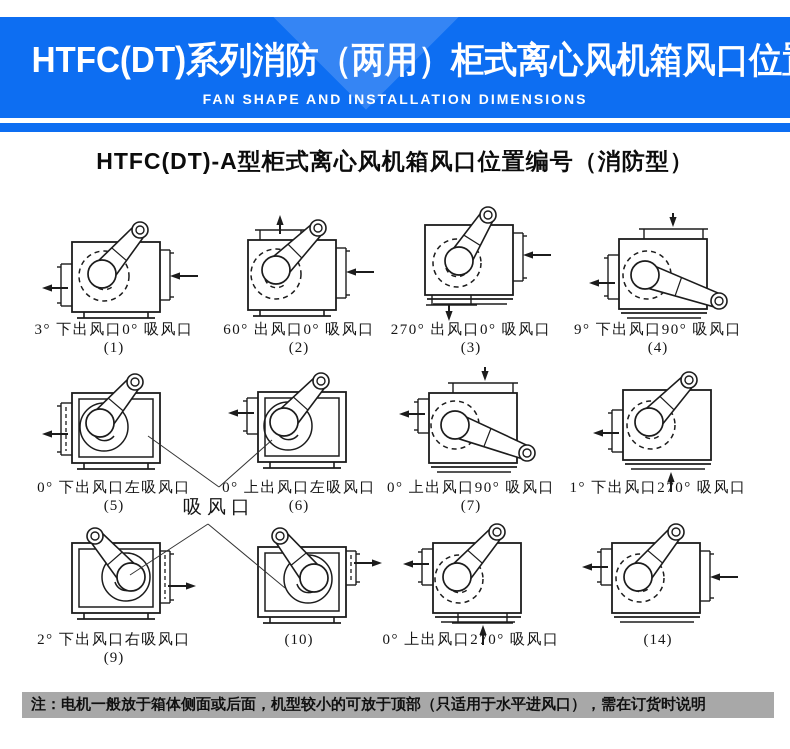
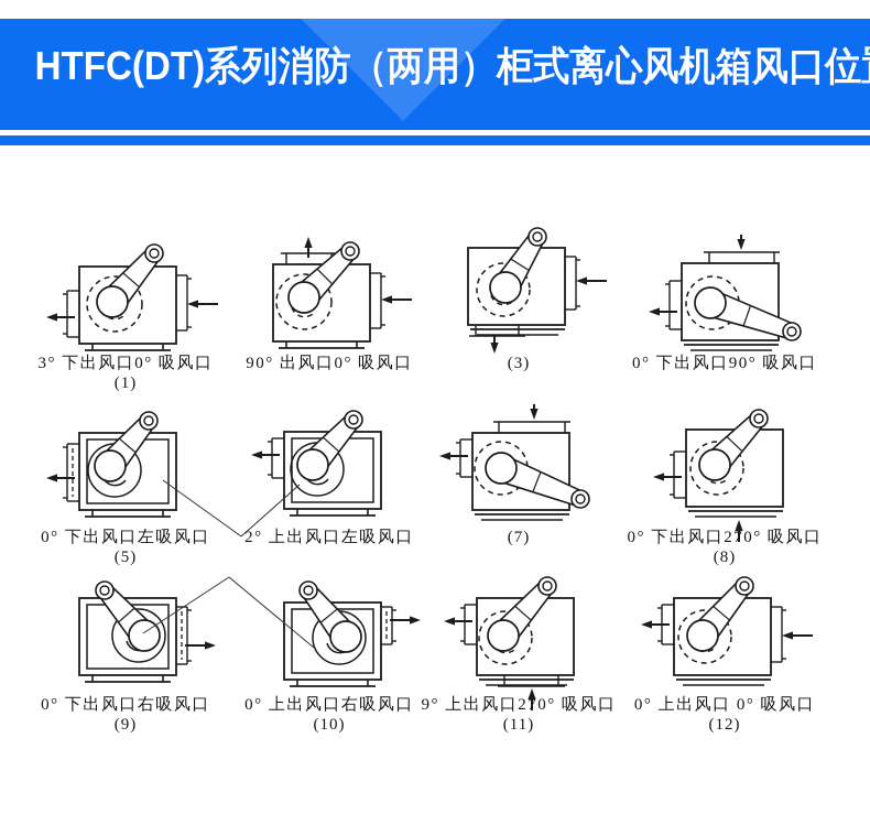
  HTFC(DT)系列消防（两用）柜式离心风机箱风口
- FAN SHAPE AND INSTALLATION DIMENSIONS
- HTFC(DT)-A型柜式离心风机箱风口位置编号（消防型）
  3° 下出风口0° 吸风口
  (1)
- 60° 出风口0° 吸风口
+ 90° 出风口0° 吸风口
- (2)
- 270° 出风口0° 吸风口
  (3)
- 9° 下出风口90° 吸风口
+ 0° 下出风口90° 吸风口
- (4)
  0° 下出风口左吸风口
  (5)
- 0° 上出风口左吸风口
+ 2° 上出风口左吸风口
- (6)
- 0° 上出风口90° 吸风口
  (7)
- 1° 下出风口270° 吸风口
+ 0° 下出风口270° 吸风口
+ (8)
- 2° 下出风口右吸风口
+ 0° 下出风口右吸风口
  (9)
+ 0° 上出风口右吸风口
  (10)
- 0° 上出风口270° 吸风口
+ 9° 上出风口270° 吸风口
+ (11)
+ 0° 上出风口 0° 吸风口
- (14)
+ (12)
- 吸风口
- 注：电机一般放于箱体侧面或后面，机型较小的可放于顶部（只适用于水平进风口），需在订货时说明
